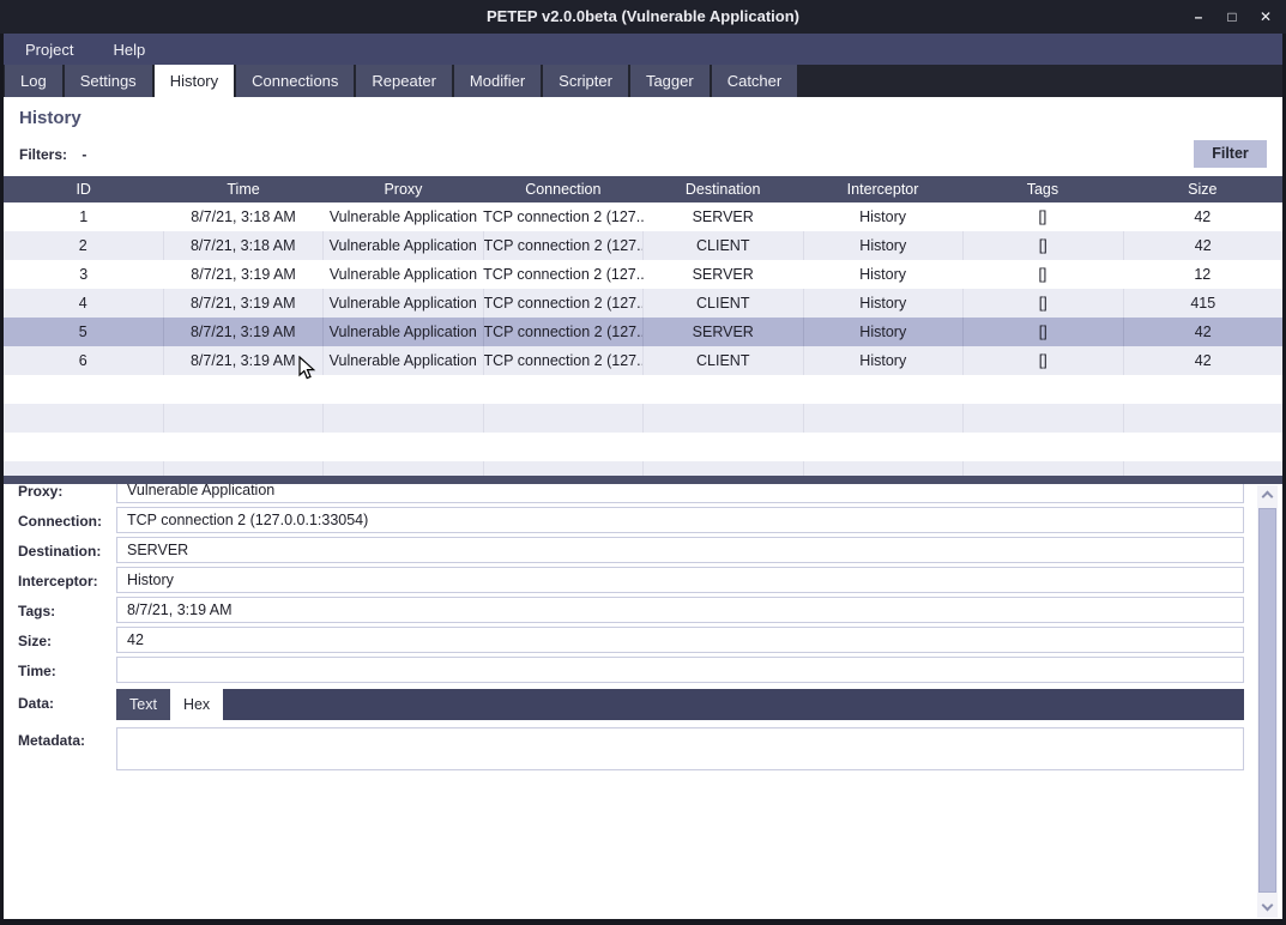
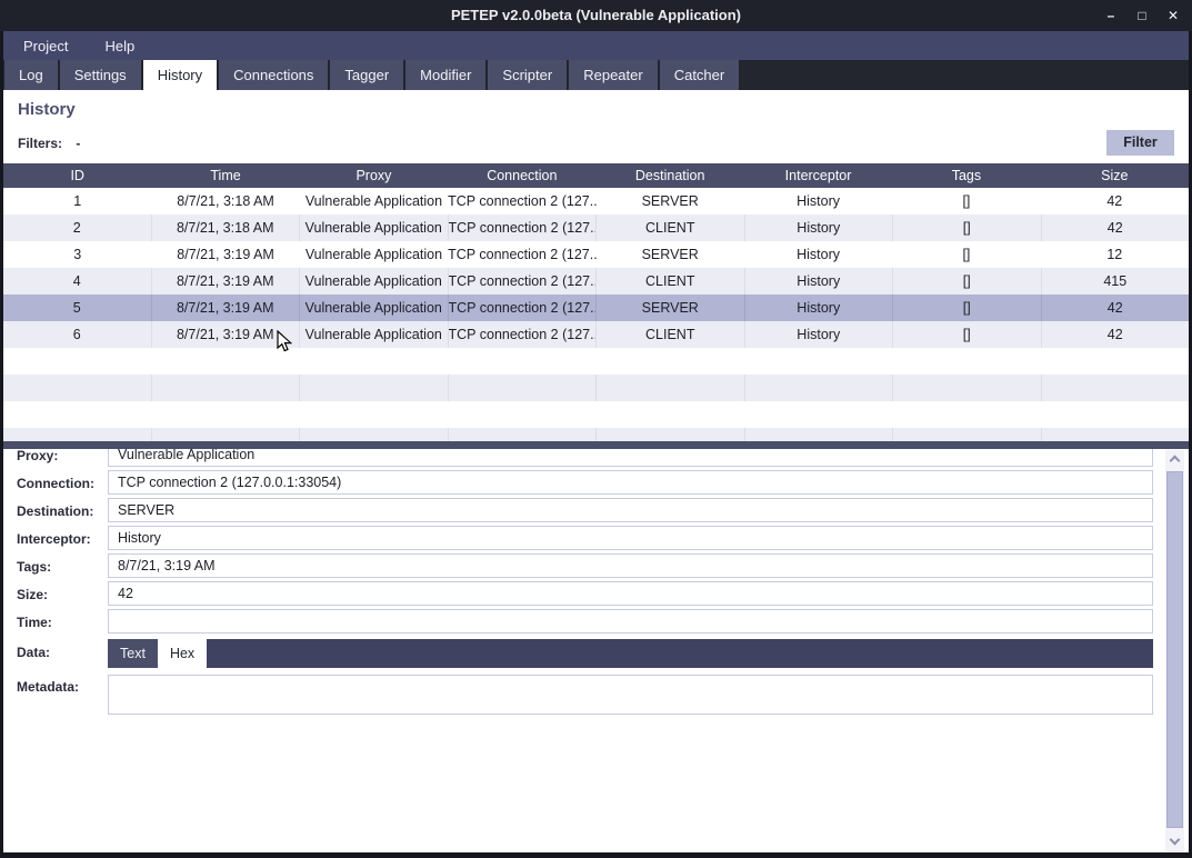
  PETEP v2.0.0beta (Vulnerable Application)
  –
  □
  ✕
  Project
  Help
  Log
  Settings
  History
  Connections
- Repeater
+ Tagger
  Modifier
  Scripter
- Tagger
+ Repeater
  Catcher
  History
  Filters: -
  Filter
  ID
  Time
  Proxy
  Connection
  Destination
  Interceptor
  Tags
  Size
  1
  8/7/21, 3:18 AM
  Vulnerable Application
  TCP connection 2 (127..
  SERVER
  History
  []
  42
  2
  8/7/21, 3:18 AM
  Vulnerable Application
  TCP connection 2 (127.
  CLIENT
  History
  []
  42
  3
  8/7/21, 3:19 AM
  Vulnerable Application
  TCP connection 2 (127..
  SERVER
  History
  []
  12
  4
  8/7/21, 3:19 AM
  Vulnerable Application
  TCP connection 2 (127.
  CLIENT
  History
  []
  415
  5
  8/7/21, 3:19 AM
  Vulnerable Application
  TCP connection 2 (127.
  SERVER
  History
  []
  42
  6
  8/7/21, 3:19 AM
  Vulnerable Application
  TCP connection 2 (127.
  CLIENT
  History
  []
  42
  Proxy:
  Vulnerable Application
  Connection:
  TCP connection 2 (127.0.0.1:33054)
  Destination:
  SERVER
  Interceptor:
  History
  Tags:
  8/7/21, 3:19 AM
  Size:
  42
  Time:
  Data:
  Text
  Hex
  Metadata:
